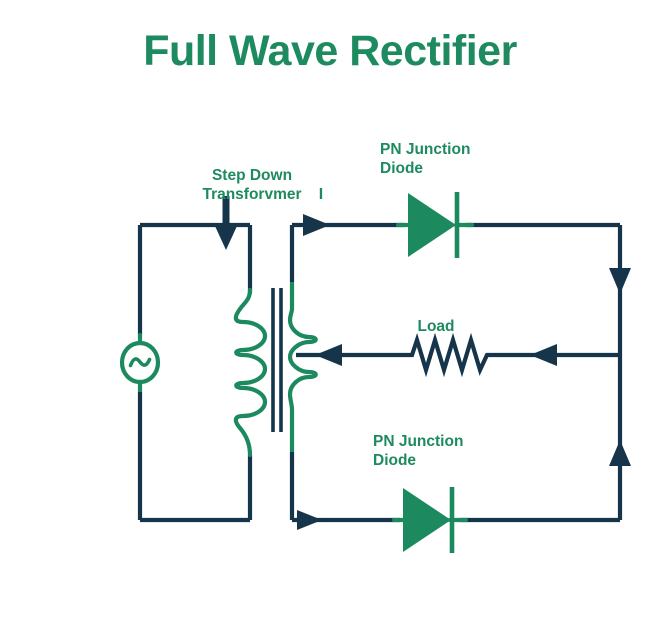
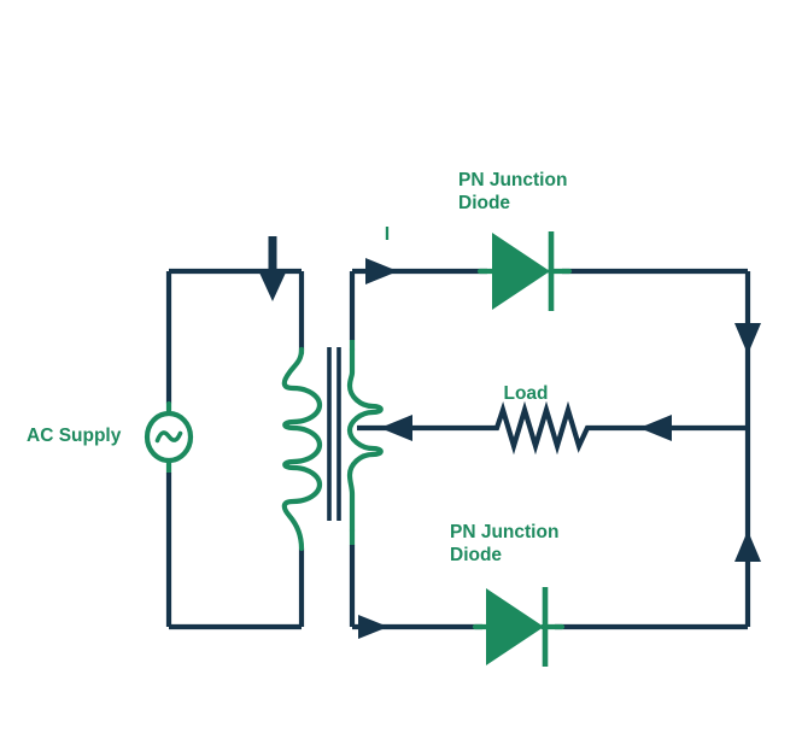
- Full Wave Rectifier
- Step Down
- Transforvmer
  PN Junction
  Diode
  PN Junction
  Diode
  Load
+ AC Supply
  I
